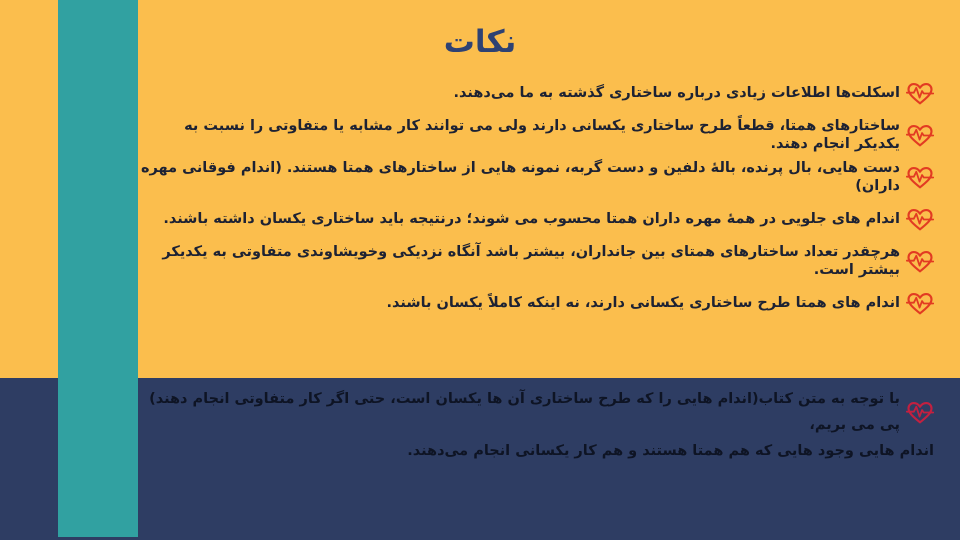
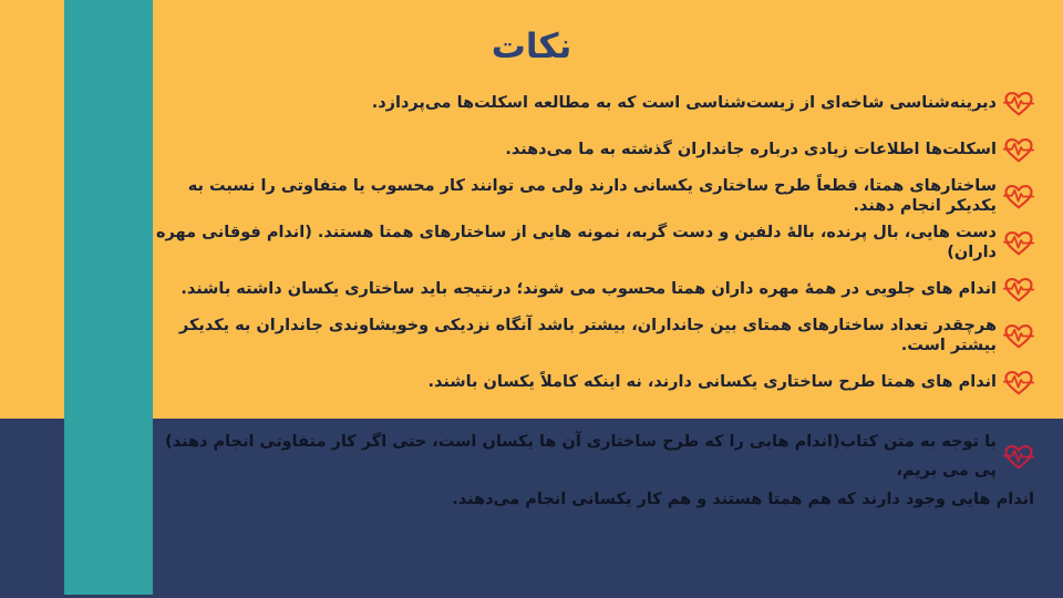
  نکات
+ دیرینه‌شناسی شاخهای از زیست‌شناسی است که به مطالعه اسکلت‌ها می‌پردازد.
- اسکلت‌ها اطلاعات زیادی درباره ساختاری گذشته به ما می‌دهند.
+ اسکلت‌ها اطلاعات زیادی درباره جانداران گذشته به ما می‌دهند.
- ساختارهای همتا، قطعاً طرح ساختاری یکسانی دارند ولی می توانند کار مشابه یا متفاوتی را نسبت به یکدیکر انجام دهند.
+ ساختارهای همتا، قطعاً طرح ساختاری یکسانی دارند ولی می توانند کار محسوب یا متفاوتی را نسبت به یکدیکر انجام دهند.
  دست هایی، بال پرنده، بالهٔ دلفین و دست گربه، نمونه هایی از ساختارهای همتا هستند. (اندام فوقانی مهره داران)
  اندام های جلویی در همهٔ مهره داران همتا محسوب می شوند؛ درنتیجه باید ساختاری یکسان داشته باشند.
- هرچقدر تعداد ساختارهای همتای بین جانداران، بیشتر باشد آنگاه نزدیکی وخویشاوندی متفاوتی به یکدیکر بیشتر است.
+ هرچقدر تعداد ساختارهای همتای بین جانداران، بیشتر باشد آنگاه نزدیکی وخویشاوندی جانداران به یکدیکر بیشتر است.
  اندام های همتا طرح ساختاری یکسانی دارند، نه اینکه کاملاً یکسان باشند.
  با توجه به متن کتاب(اندام هایی را که طرح ساختاری آن ها یکسان است، حتی اگر کار متفاوتی انجام دهند) پی می بریم،
- اندام هایی وجود هایی که هم همتا هستند و هم کار یکسانی انجام می‌دهند.
+ اندام هایی وجود دارند که هم همتا هستند و هم کار یکسانی انجام می‌دهند.
